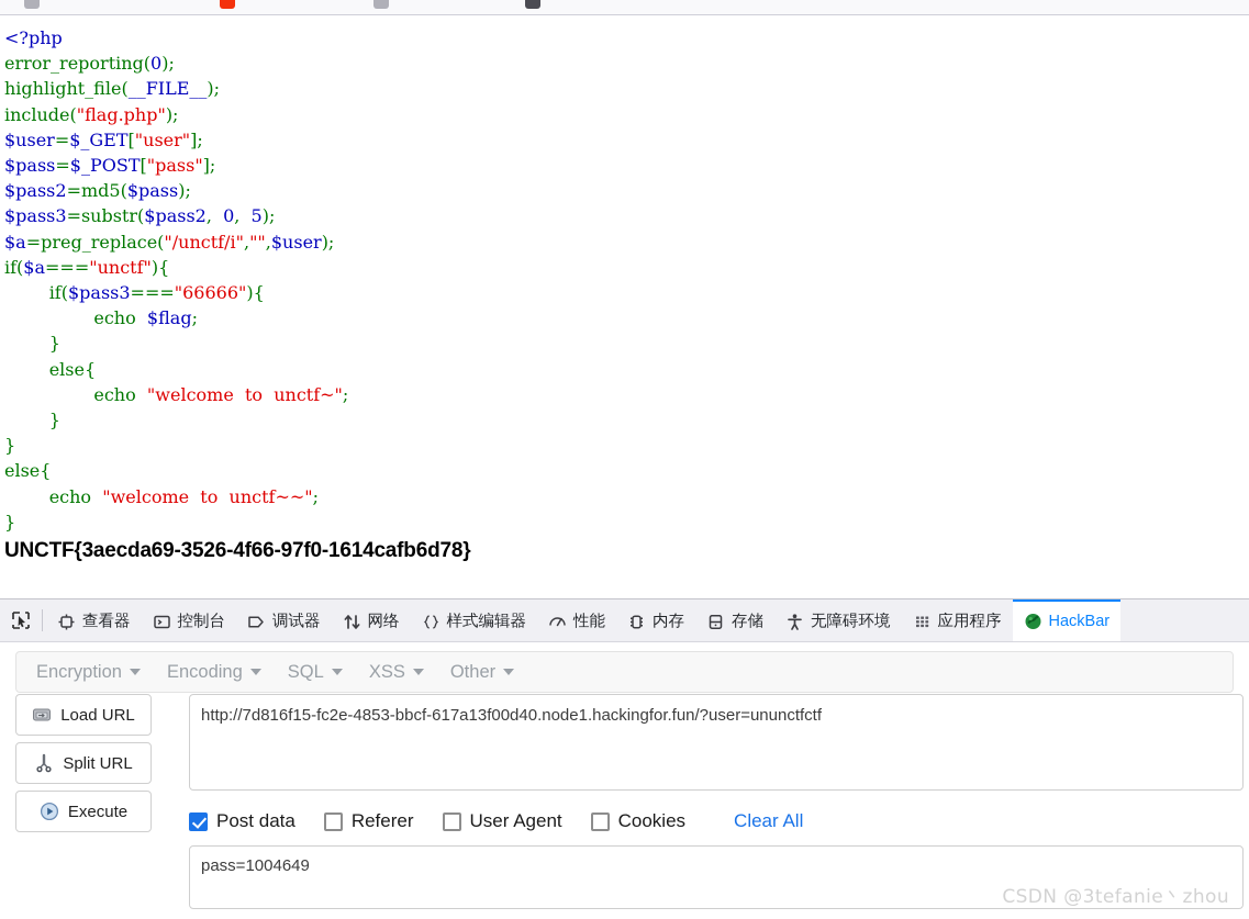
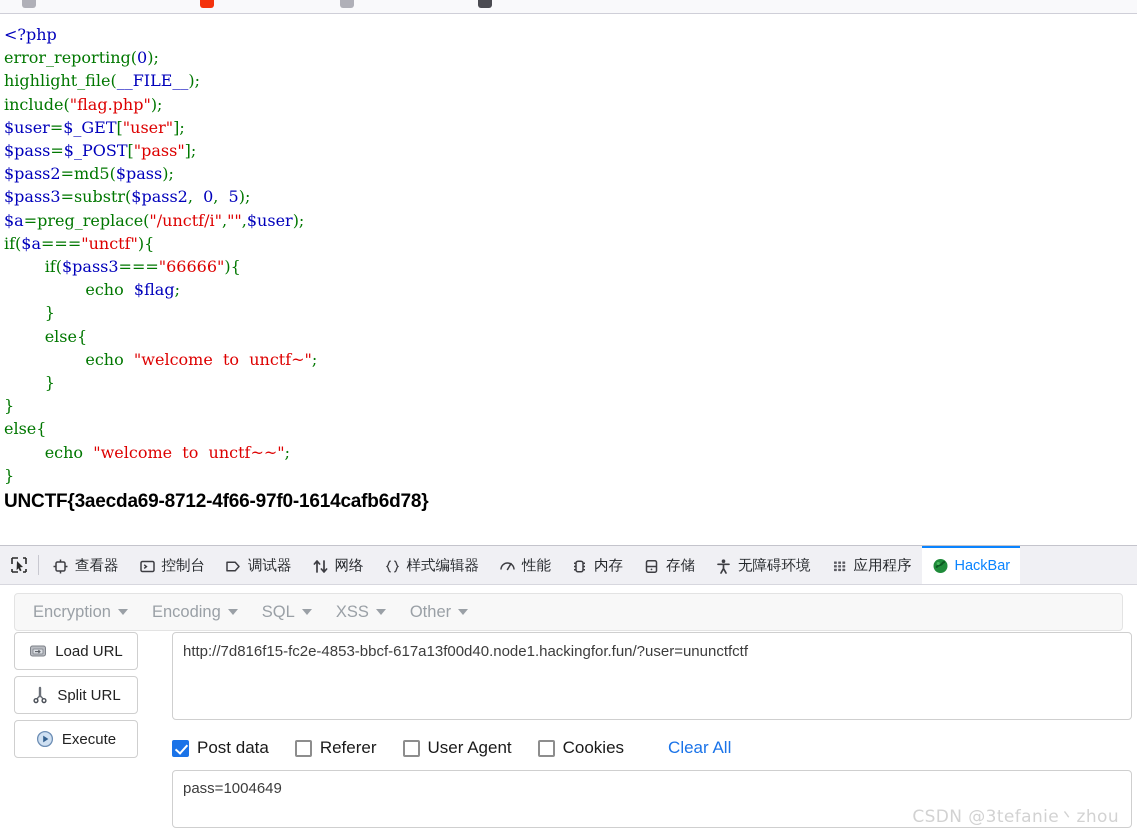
  <?php error_reporting(0); highlight_file(__FILE__); include("flag.php"); $user=$_GET["user"]; $pass=$_POST["pass"]; $pass2=md5($pass); $pass3=substr($pass2, 0, 5); $a=preg_replace("/unctf/i","",$user); if($a==="unctf"){ if($pass3==="66666"){ echo $flag; } else{ echo "welcome to unctf~"; } } else{ echo "welcome to unctf~~"; }
- UNCTF{3aecda69-3526-4f66-97f0-1614cafb6d78}
+ UNCTF{3aecda69-8712-4f66-97f0-1614cafb6d78}
  查看器
  控制台
  调试器
  网络
  样式编辑器
  性能
  内存
  存储
  无障碍环境
  应用程序
  HackBar
  Encryption
  Encoding
  SQL
  XSS
  Other
  Load URL
  Split URL
  Execute
  http://7d816f15-fc2e-4853-bbcf-617a13f00d40.node1.hackingfor.fun/?user=ununctfctf
  Post data
  Referer
  User Agent
  Cookies
  Clear All
  pass=1004649
  CSDN @3tefanie丶zhou
